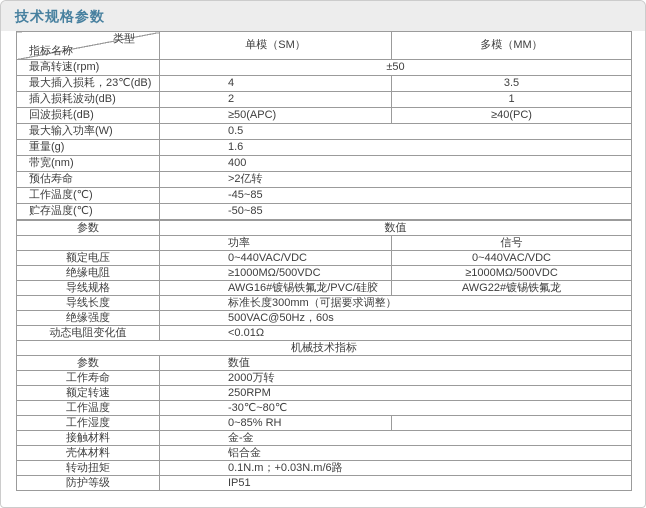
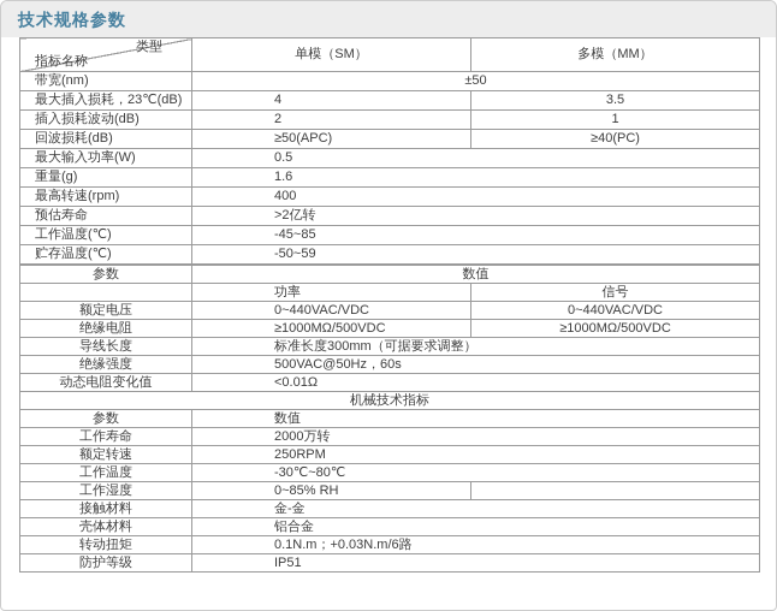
  技术规格参数
  类型 指标名称	单模（SM）	多模（MM）
- 最高转速(rpm)	±50
+ 带宽(nm)	±50
  最大插入损耗，23℃(dB)	4	3.5
  插入损耗波动(dB)	2	1
  回波损耗(dB)	≥50(APC)	≥40(PC)
  最大输入功率(W)	0.5
  重量(g)	1.6
- 带宽(nm)	400
+ 最高转速(rpm)	400
  预估寿命	>2亿转
  工作温度(℃)	-45~85
- 贮存温度(℃)	-50~85
+ 贮存温度(℃)	-50~59
  参数	数值
  	功率	信号
  额定电压	0~440VAC/VDC	0~440VAC/VDC
  绝缘电阻	≥1000MΩ/500VDC	≥1000MΩ/500VDC
- 导线规格	AWG16#镀锡铁氟龙/PVC/硅胶	AWG22#镀锡铁氟龙
  导线长度	标准长度300mm（可据要求调整）
  绝缘强度	500VAC@50Hz，60s
  动态电阻变化值	<0.01Ω
  机械技术指标
  参数	数值
  工作寿命	2000万转
  额定转速	250RPM
  工作温度	-30℃~80℃
  工作湿度	0~85% RH
  接触材料	金-金
  壳体材料	铝合金
  转动扭矩	0.1N.m；+0.03N.m/6路
  防护等级	IP51
